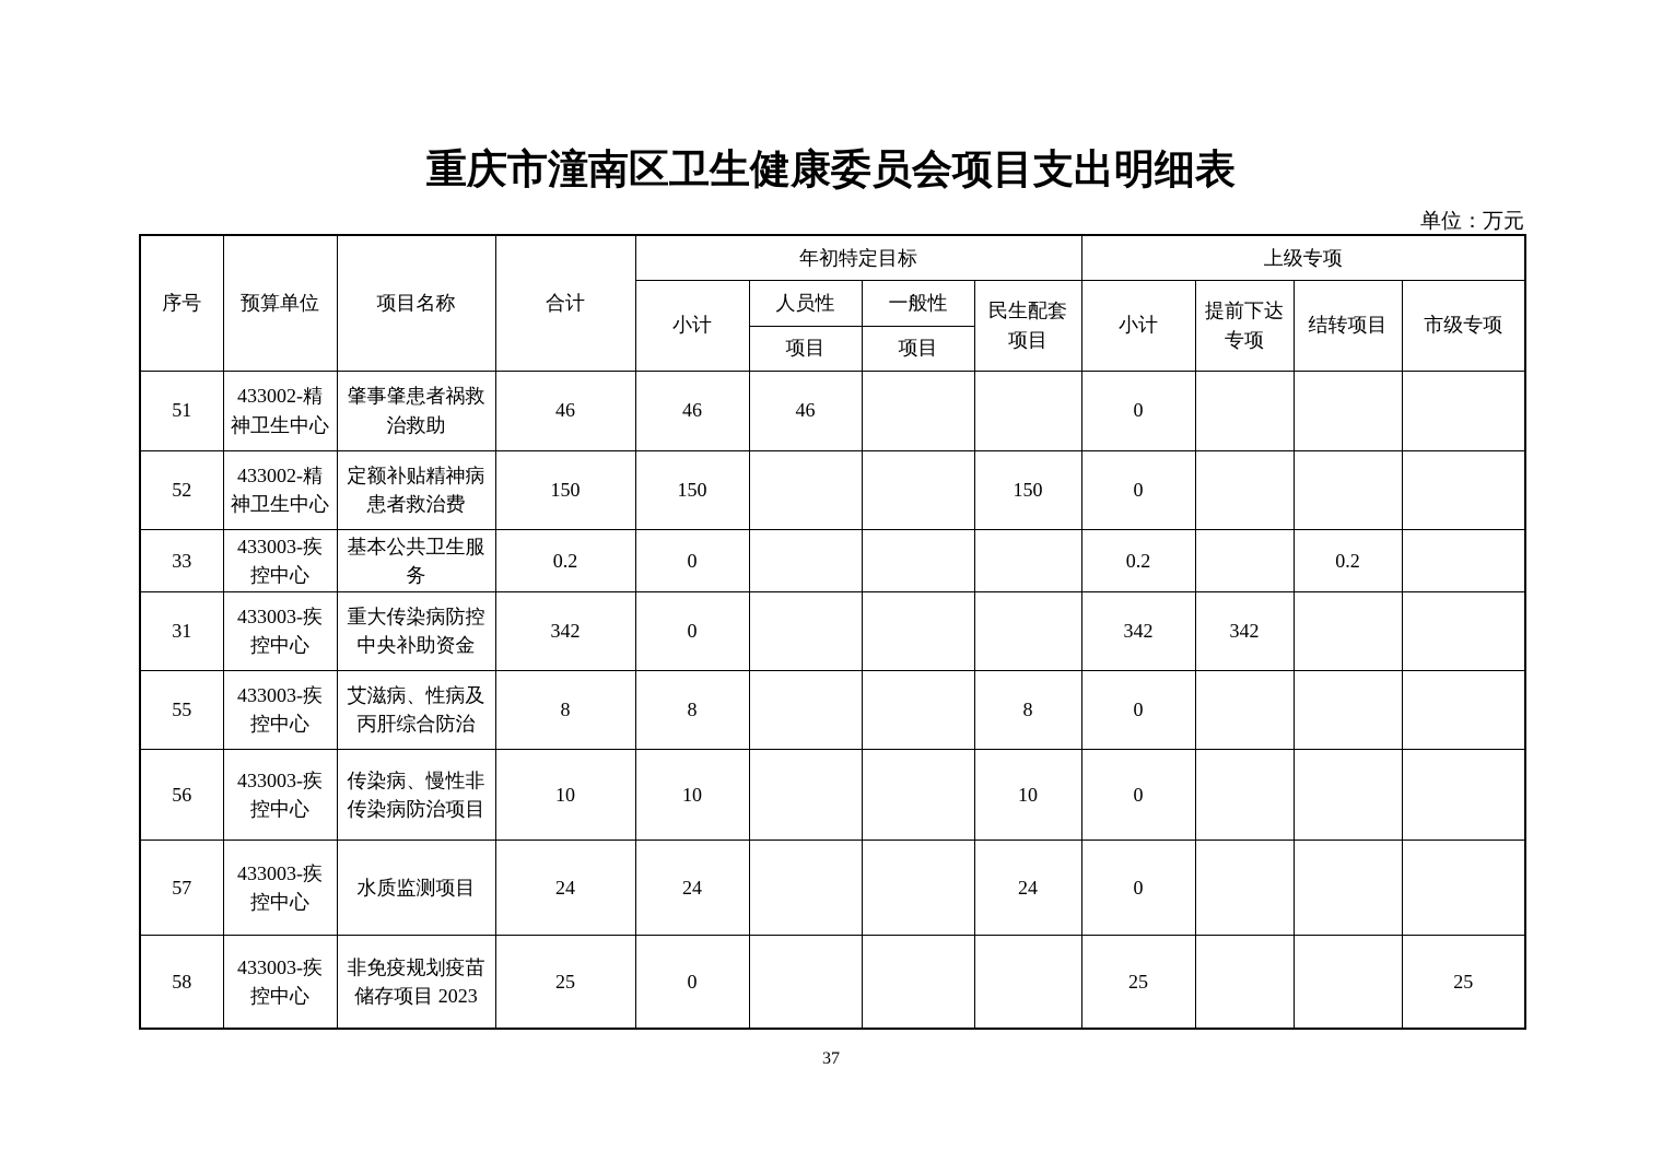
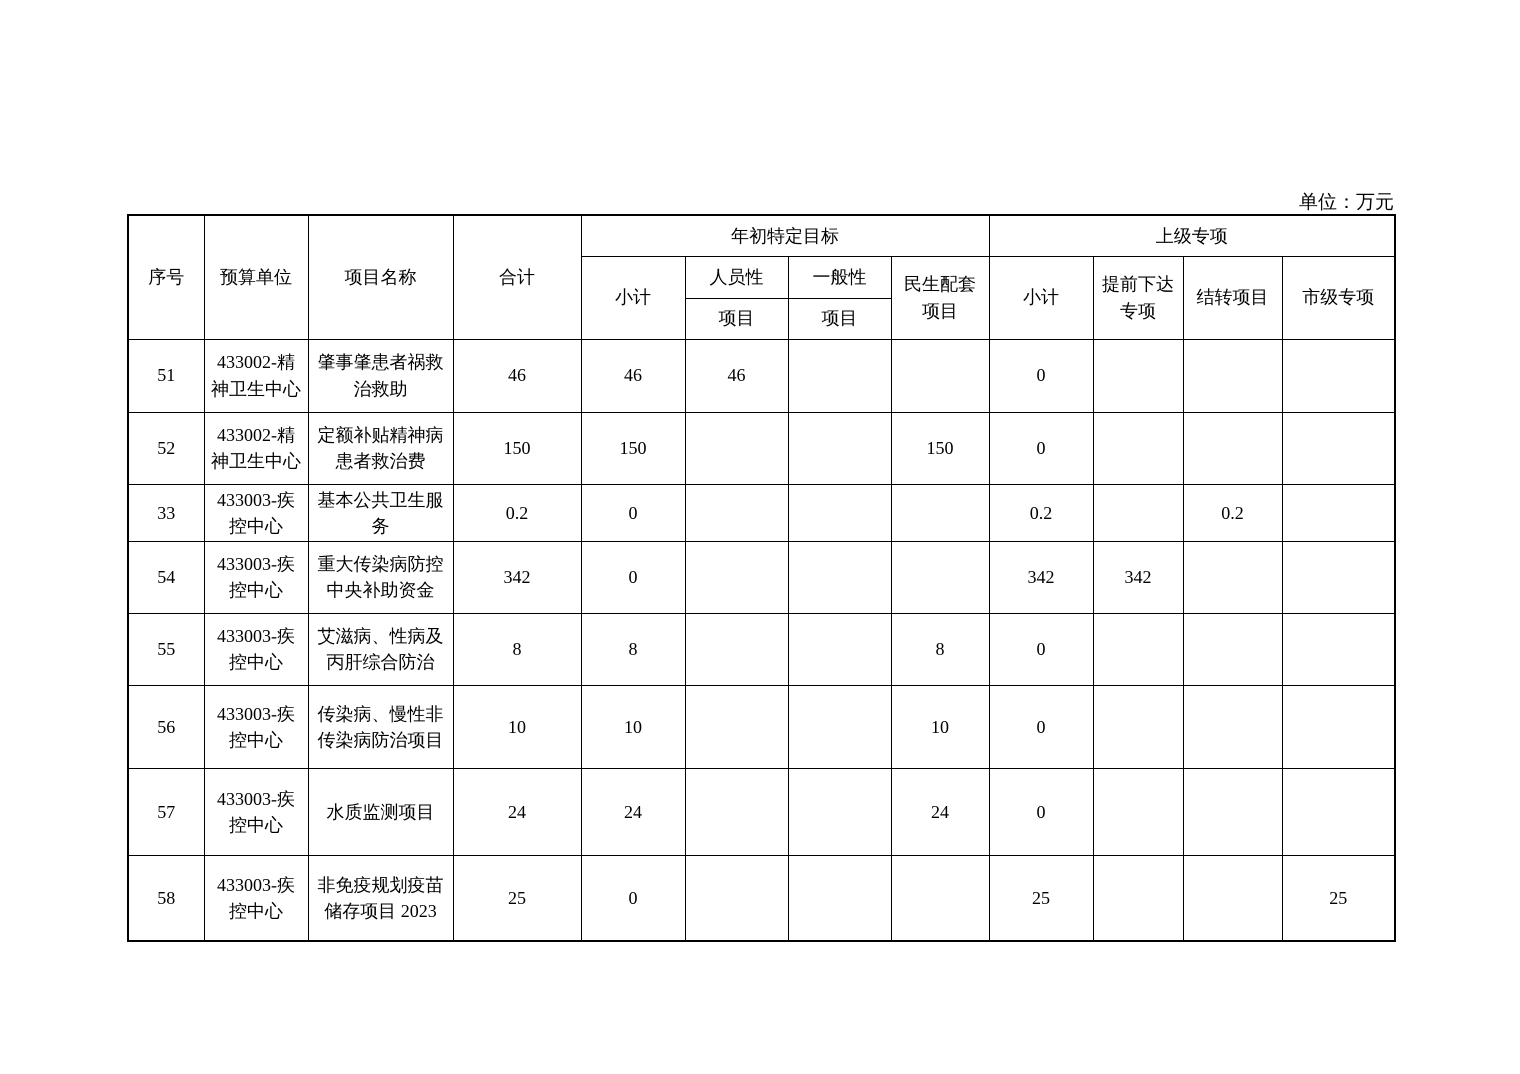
- 重庆市潼南区卫生健康委员会项目支出明细表
  单位：万元
  序号	预算单位	项目名称	合计	年初特定目标	上级专项
  小计	人员性	一般性	民生配套项目	小计	提前下达专项	结转项目	市级专项
  项目	项目
  51	433002-精神卫生中心	肇事肇患者祸救治救助	46	46	46			0
  52	433002-精神卫生中心	定额补贴精神病患者救治费	150	150			150	0
  33	433003-疾控中心	基本公共卫生服务	0.2	0				0.2		0.2
- 31	433003-疾控中心	重大传染病防控中央补助资金	342	0				342	342
+ 54	433003-疾控中心	重大传染病防控中央补助资金	342	0				342	342
  55	433003-疾控中心	艾滋病、性病及丙肝综合防治	8	8			8	0
  56	433003-疾控中心	传染病、慢性非传染病防治项目	10	10			10	0
  57	433003-疾控中心	水质监测项目	24	24			24	0
  58	433003-疾控中心	非免疫规划疫苗储存项目 2023	25	0				25			25
- 37
